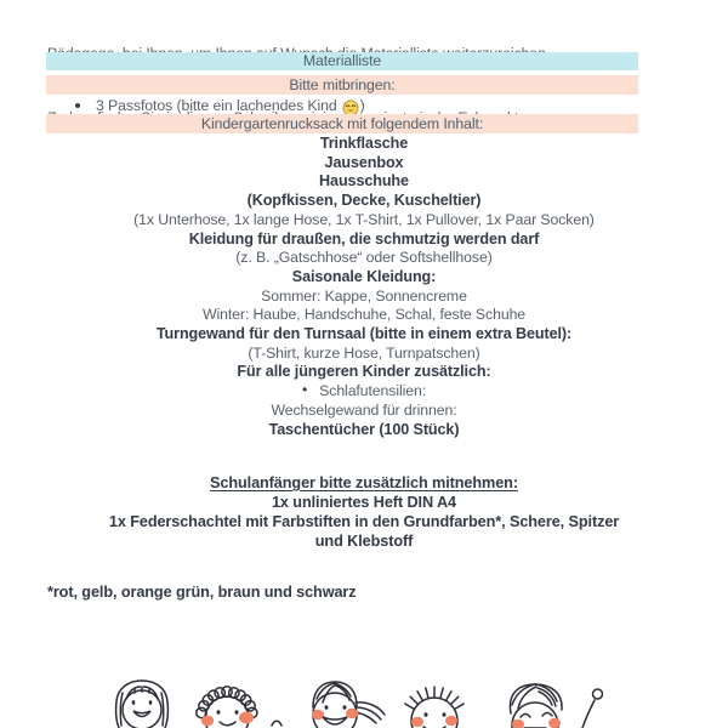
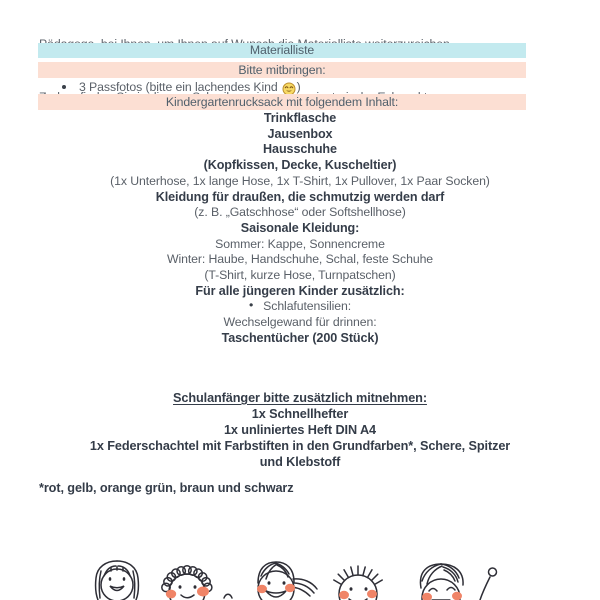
  Materialliste
  Bitte mitbringen:
  3 Passfotos (bitte ein lachendes Kind
  )
  Kindergartenrucksack mit folgendem Inhalt:
  Trinkflasche
  Jausenbox
  Hausschuhe
  (Kopfkissen, Decke, Kuscheltier)
  (1x Unterhose, 1x lange Hose, 1x T-Shirt, 1x Pullover, 1x Paar Socken)
  Kleidung für draußen, die schmutzig werden darf
  (z. B. „Gatschhose“ oder Softshellhose)
  Saisonale Kleidung:
  Sommer: Kappe, Sonnencreme
  Winter: Haube, Handschuhe, Schal, feste Schuhe
- Turngewand für den Turnsaal (bitte in einem extra Beutel):
  (T-Shirt, kurze Hose, Turnpatschen)
  Für alle jüngeren Kinder zusätzlich:
  • Schlafutensilien:
  Wechselgewand für drinnen:
- Taschentücher (100 Stück)
+ Taschentücher (200 Stück)
  Schulanfänger bitte zusätzlich mitnehmen:
+ 1x Schnellhefter
  1x unliniertes Heft DIN A4
  1x Federschachtel mit Farbstiften in den Grundfarben*, Schere, Spitzer
  und Klebstoff
  *rot, gelb, orange grün, braun und schwarz
